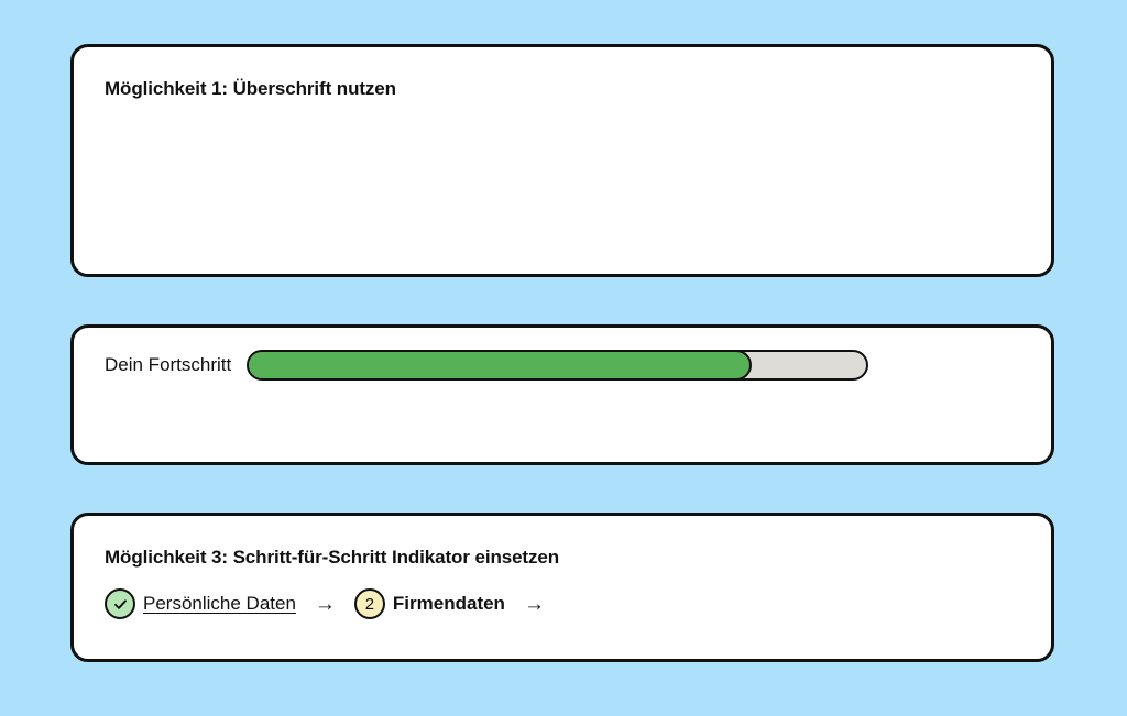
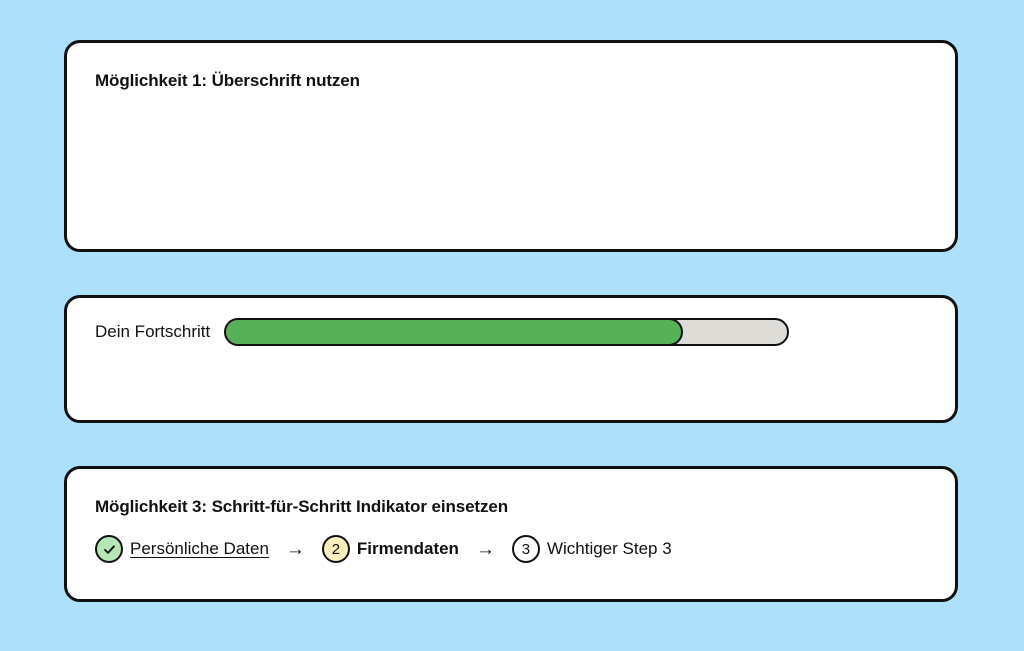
  Möglichkeit 1: Überschrift nutzen
  Dein Fortschritt
  Möglichkeit 3: Schritt-für-Schritt Indikator einsetzen
  Persönliche Daten
  →
  2
  Firmendaten
  →
+ 3
+ Wichtiger Step 3
